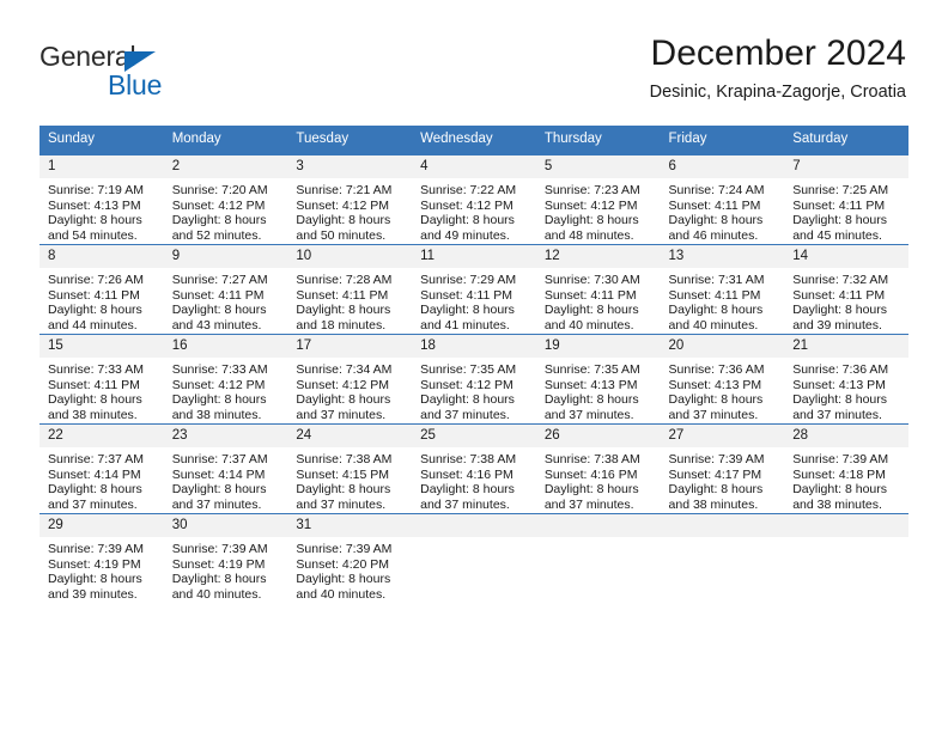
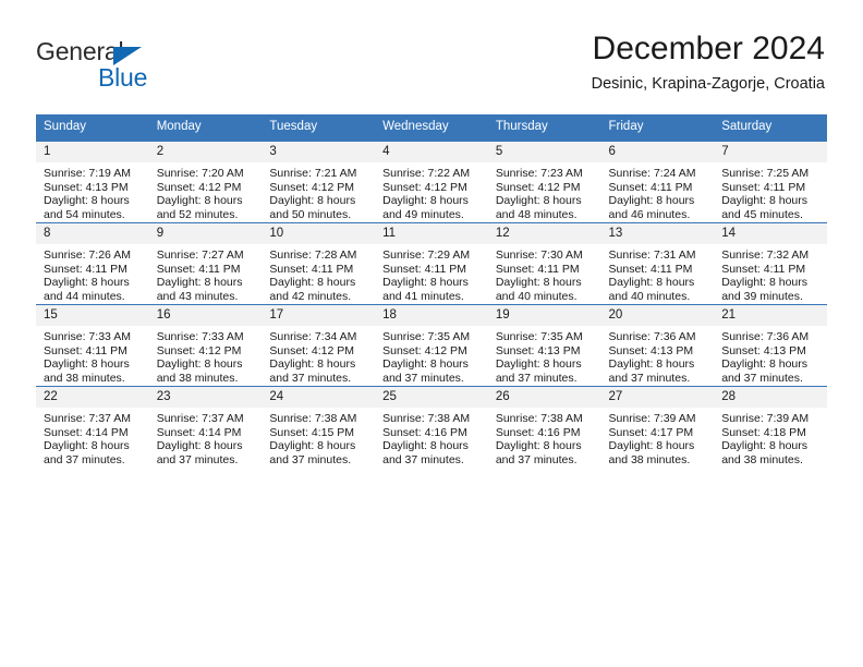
  General
  Blue
  December 2024
  Desinic, Krapina-Zagorje, Croatia
  Sunday	Monday	Tuesday	Wednesday	Thursday	Friday	Saturday
  1Sunrise: 7:19 AMSunset: 4:13 PMDaylight: 8 hoursand 54 minutes.	2Sunrise: 7:20 AMSunset: 4:12 PMDaylight: 8 hoursand 52 minutes.	3Sunrise: 7:21 AMSunset: 4:12 PMDaylight: 8 hoursand 50 minutes.	4Sunrise: 7:22 AMSunset: 4:12 PMDaylight: 8 hoursand 49 minutes.	5Sunrise: 7:23 AMSunset: 4:12 PMDaylight: 8 hoursand 48 minutes.	6Sunrise: 7:24 AMSunset: 4:11 PMDaylight: 8 hoursand 46 minutes.	7Sunrise: 7:25 AMSunset: 4:11 PMDaylight: 8 hoursand 45 minutes.
- 8Sunrise: 7:26 AMSunset: 4:11 PMDaylight: 8 hoursand 44 minutes.	9Sunrise: 7:27 AMSunset: 4:11 PMDaylight: 8 hoursand 43 minutes.	10Sunrise: 7:28 AMSunset: 4:11 PMDaylight: 8 hoursand 18 minutes.	11Sunrise: 7:29 AMSunset: 4:11 PMDaylight: 8 hoursand 41 minutes.	12Sunrise: 7:30 AMSunset: 4:11 PMDaylight: 8 hoursand 40 minutes.	13Sunrise: 7:31 AMSunset: 4:11 PMDaylight: 8 hoursand 40 minutes.	14Sunrise: 7:32 AMSunset: 4:11 PMDaylight: 8 hoursand 39 minutes.
+ 8Sunrise: 7:26 AMSunset: 4:11 PMDaylight: 8 hoursand 44 minutes.	9Sunrise: 7:27 AMSunset: 4:11 PMDaylight: 8 hoursand 43 minutes.	10Sunrise: 7:28 AMSunset: 4:11 PMDaylight: 8 hoursand 42 minutes.	11Sunrise: 7:29 AMSunset: 4:11 PMDaylight: 8 hoursand 41 minutes.	12Sunrise: 7:30 AMSunset: 4:11 PMDaylight: 8 hoursand 40 minutes.	13Sunrise: 7:31 AMSunset: 4:11 PMDaylight: 8 hoursand 40 minutes.	14Sunrise: 7:32 AMSunset: 4:11 PMDaylight: 8 hoursand 39 minutes.
  15Sunrise: 7:33 AMSunset: 4:11 PMDaylight: 8 hoursand 38 minutes.	16Sunrise: 7:33 AMSunset: 4:12 PMDaylight: 8 hoursand 38 minutes.	17Sunrise: 7:34 AMSunset: 4:12 PMDaylight: 8 hoursand 37 minutes.	18Sunrise: 7:35 AMSunset: 4:12 PMDaylight: 8 hoursand 37 minutes.	19Sunrise: 7:35 AMSunset: 4:13 PMDaylight: 8 hoursand 37 minutes.	20Sunrise: 7:36 AMSunset: 4:13 PMDaylight: 8 hoursand 37 minutes.	21Sunrise: 7:36 AMSunset: 4:13 PMDaylight: 8 hoursand 37 minutes.
  22Sunrise: 7:37 AMSunset: 4:14 PMDaylight: 8 hoursand 37 minutes.	23Sunrise: 7:37 AMSunset: 4:14 PMDaylight: 8 hoursand 37 minutes.	24Sunrise: 7:38 AMSunset: 4:15 PMDaylight: 8 hoursand 37 minutes.	25Sunrise: 7:38 AMSunset: 4:16 PMDaylight: 8 hoursand 37 minutes.	26Sunrise: 7:38 AMSunset: 4:16 PMDaylight: 8 hoursand 37 minutes.	27Sunrise: 7:39 AMSunset: 4:17 PMDaylight: 8 hoursand 38 minutes.	28Sunrise: 7:39 AMSunset: 4:18 PMDaylight: 8 hoursand 38 minutes.
- 29Sunrise: 7:39 AMSunset: 4:19 PMDaylight: 8 hoursand 39 minutes.	30Sunrise: 7:39 AMSunset: 4:19 PMDaylight: 8 hoursand 40 minutes.	31Sunrise: 7:39 AMSunset: 4:20 PMDaylight: 8 hoursand 40 minutes.
